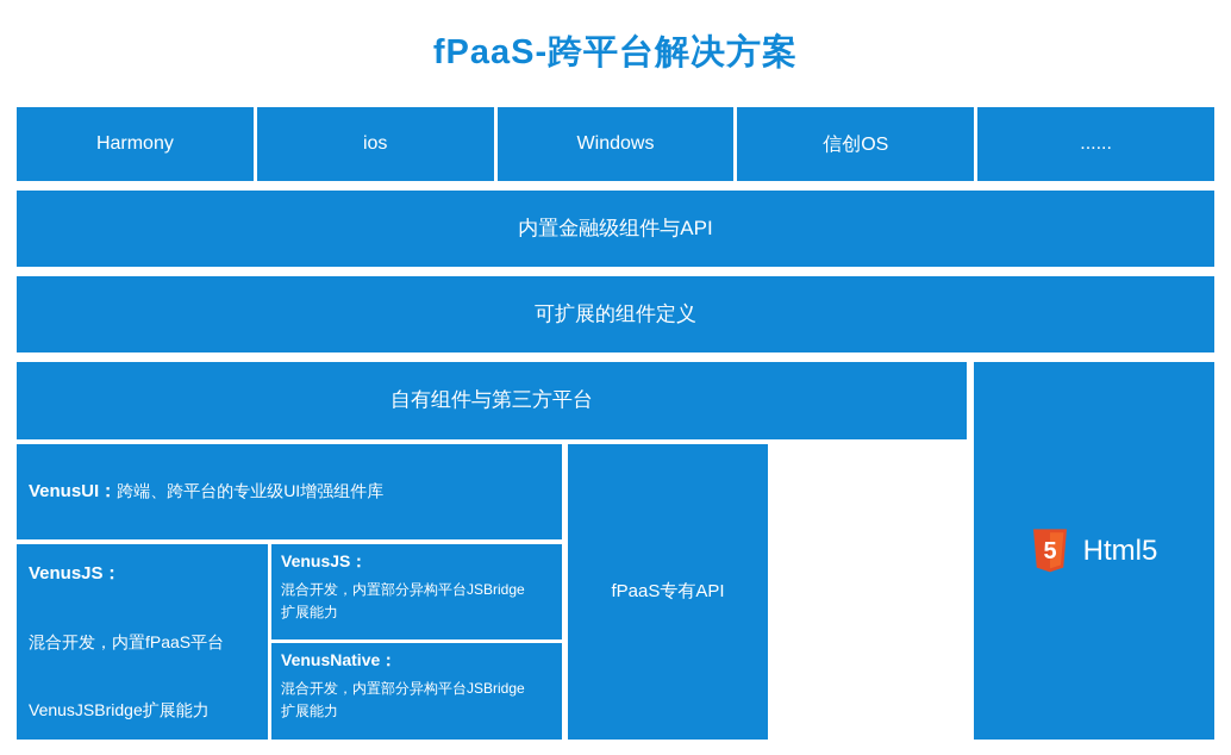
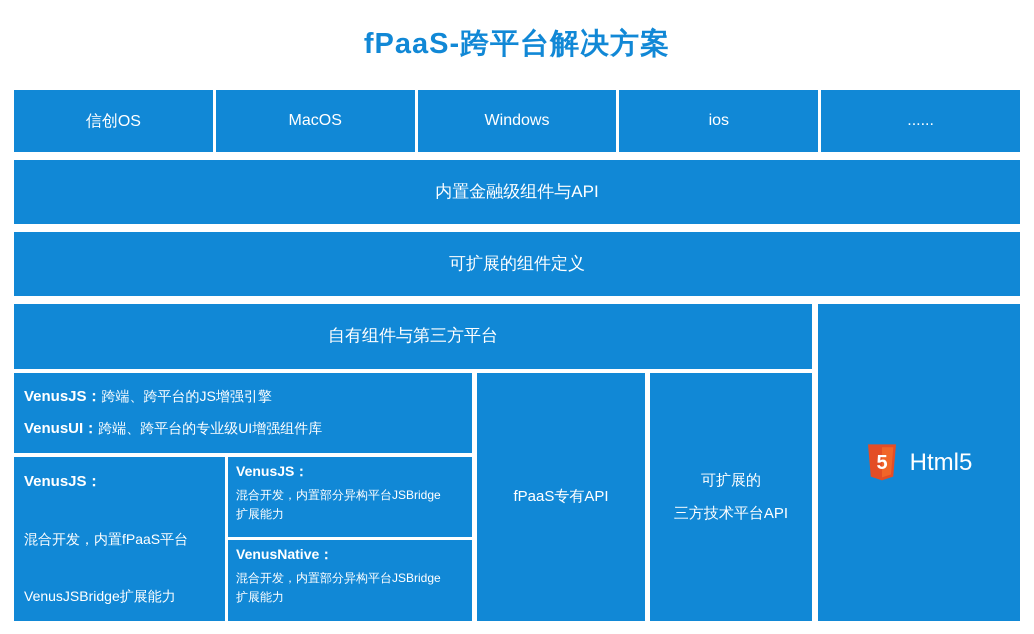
  fPaaS-跨平台解决方案
- Harmony
- ios
+ 信创OS
+ MacOS
  Windows
- 信创OS
+ ios
  ......
  内置金融级组件与API
  可扩展的组件定义
  自有组件与第三方平台
+ VenusJS：跨端、跨平台的JS增强引擎
  VenusUI：跨端、跨平台的专业级UI增强组件库
  VenusJS：
  混合开发，内置fPaaS平台
  VenusJSBridge扩展能力
  VenusJS：
  混合开发，内置部分异构平台JSBridge
  扩展能力
  VenusNative：
  混合开发，内置部分异构平台JSBridge
  扩展能力
  fPaaS专有API
+ 可扩展的
+ 三方技术平台API
  5
  Html5
